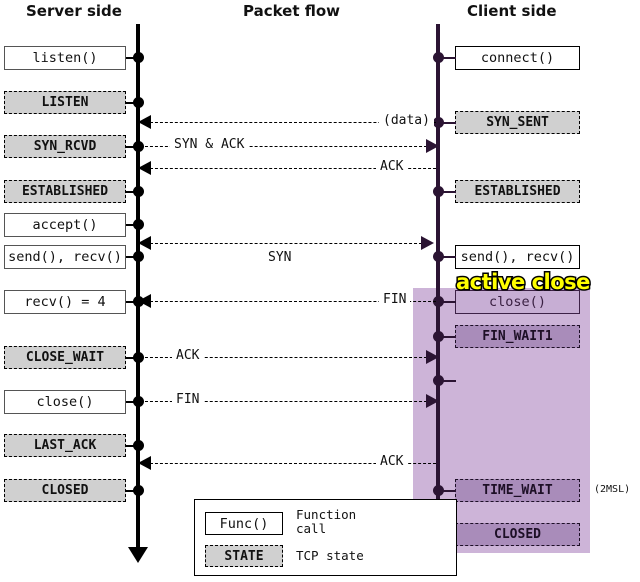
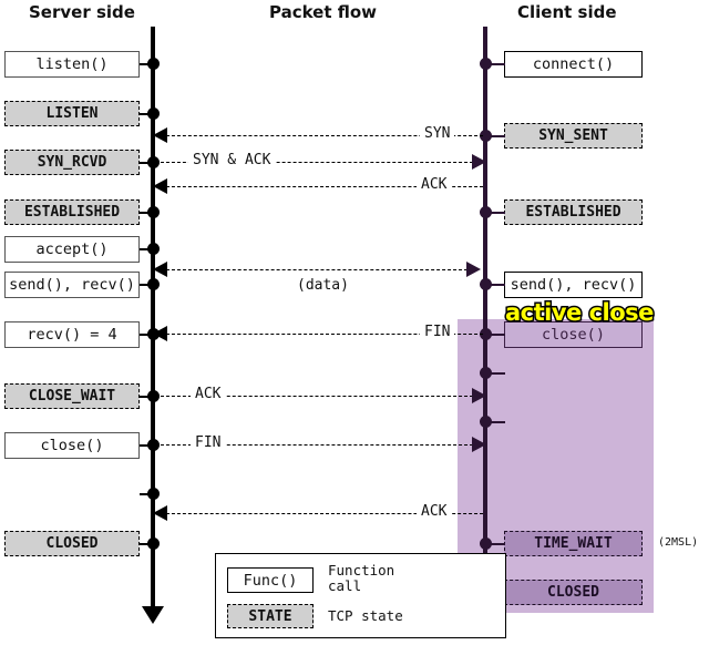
  Server side
  Packet flow
  Client side
  listen()
  LISTEN
  SYN_RCVD
  ESTABLISHED
  accept()
  send(), recv()
  recv() = 4
  CLOSE_WAIT
  close()
- LAST_ACK
  CLOSED
  connect()
  SYN_SENT
  ESTABLISHED
  send(), recv()
  close()
- FIN_WAIT1
  TIME_WAIT
  (2MSL)
  CLOSED
- (data)
+ SYN
  SYN & ACK
  ACK
- SYN
+ (data)
  FIN
  ACK
  FIN
  ACK
  active close
  Func()
  Function
  call
  STATE
  TCP state
